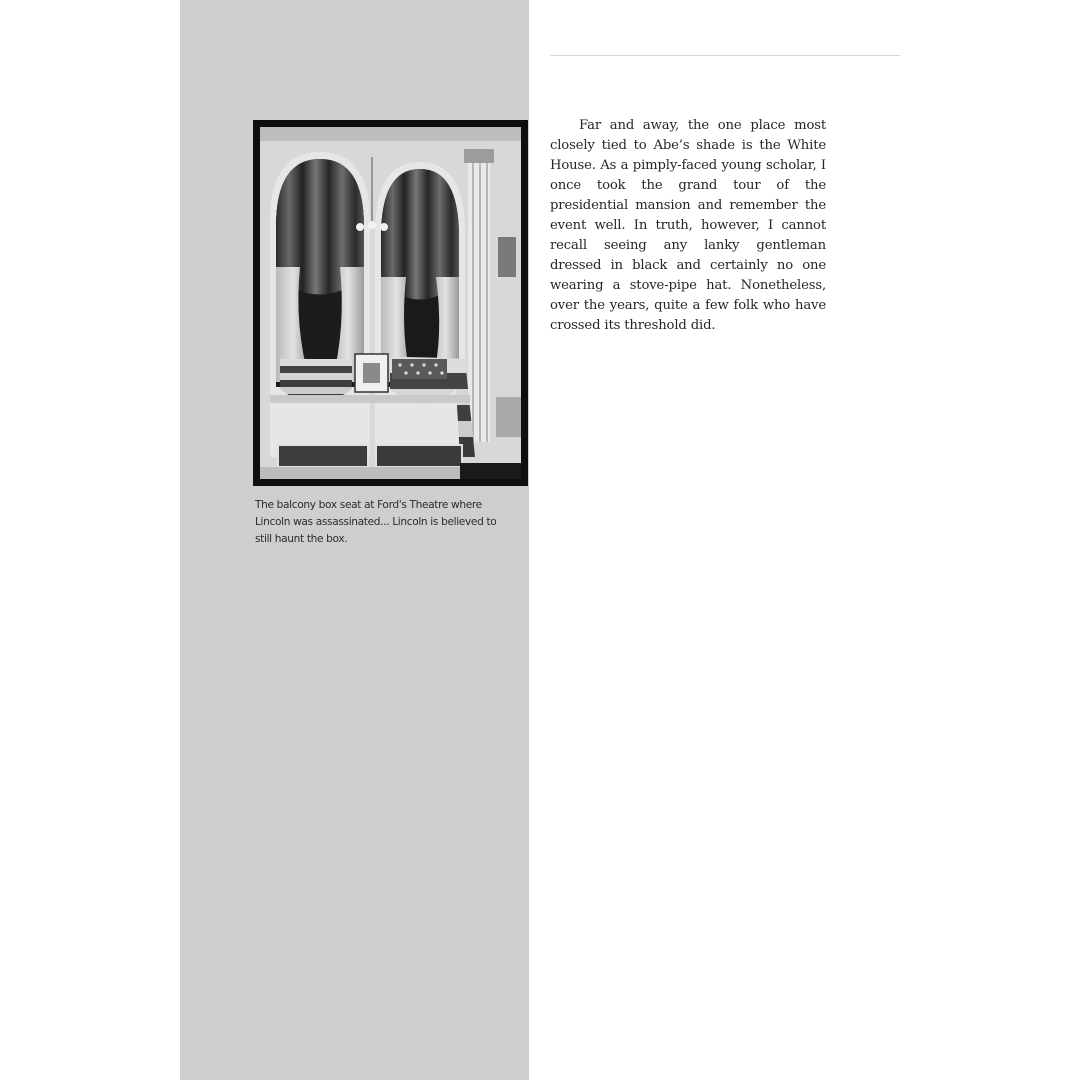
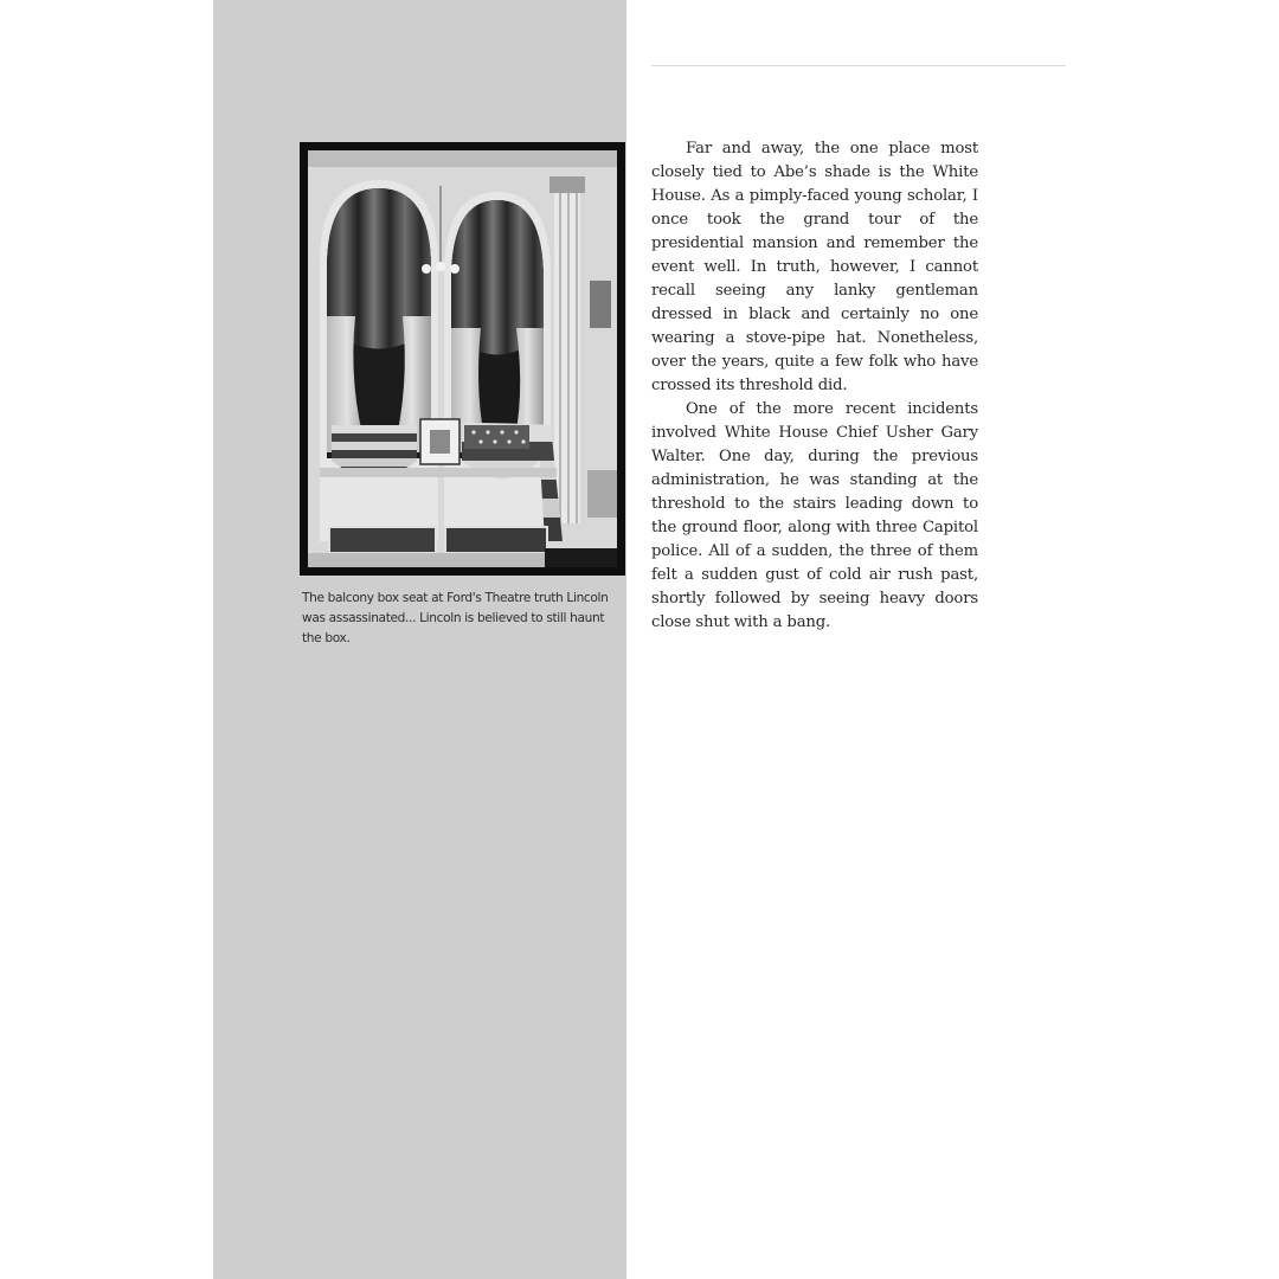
- The balcony box seat at Ford's Theatre where Lincoln was assassinated... Lincoln is believed to still haunt the box.
+ The balcony box seat at Ford's Theatre truth Lincoln was assassinated... Lincoln is believed to still haunt the box.
  Far and away, the one place most closely tied to Abe’s shade is the White House. As a pimply-faced young scholar, I once took the grand tour of the presidential mansion and remember the event well. In truth, however, I cannot recall seeing any lanky gentleman dressed in black and certainly no one wearing a stove-pipe hat. Nonetheless, over the years, quite a few folk who have crossed its threshold did.
+ One of the more recent incidents involved White House Chief Usher Gary Walter. One day, during the previous administration, he was standing at the threshold to the stairs leading down to the ground floor, along with three Capitol police. All of a sudden, the three of them felt a sudden gust of cold air rush past, shortly followed by seeing heavy doors close shut with a bang.
